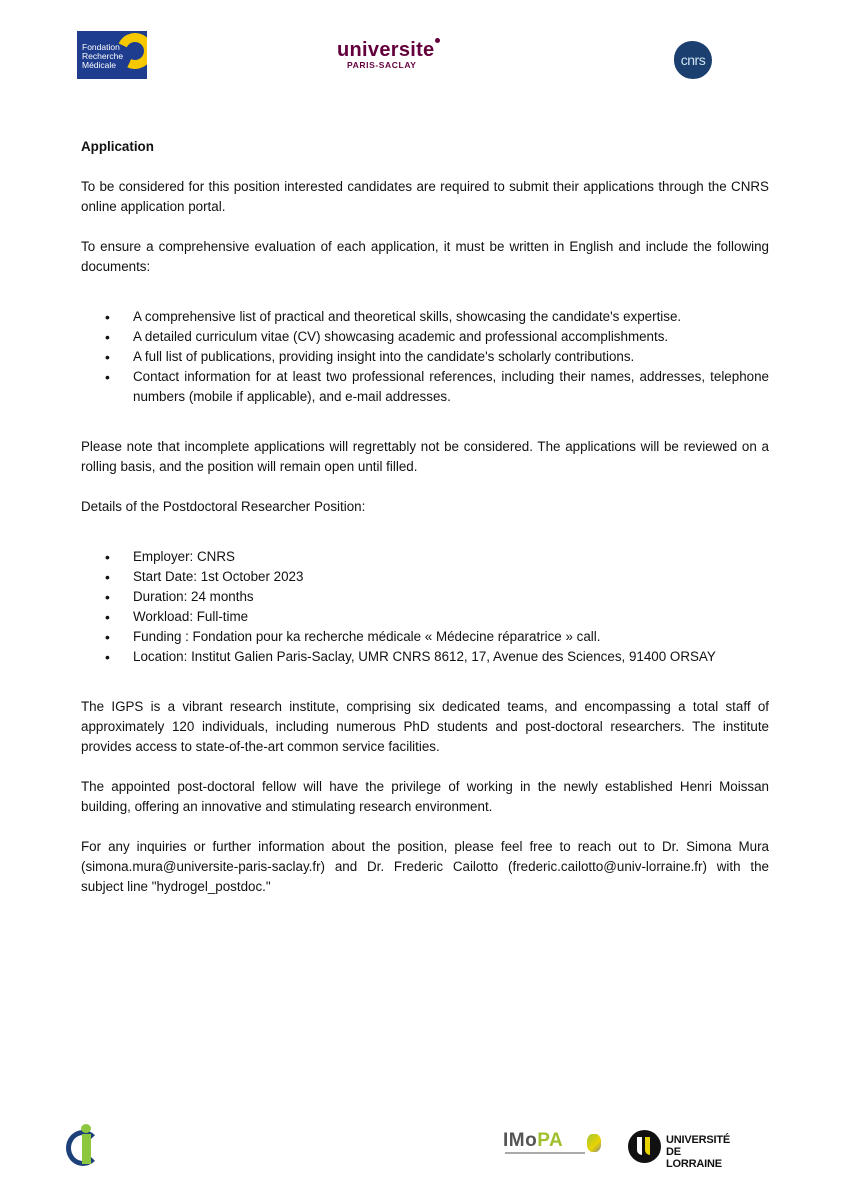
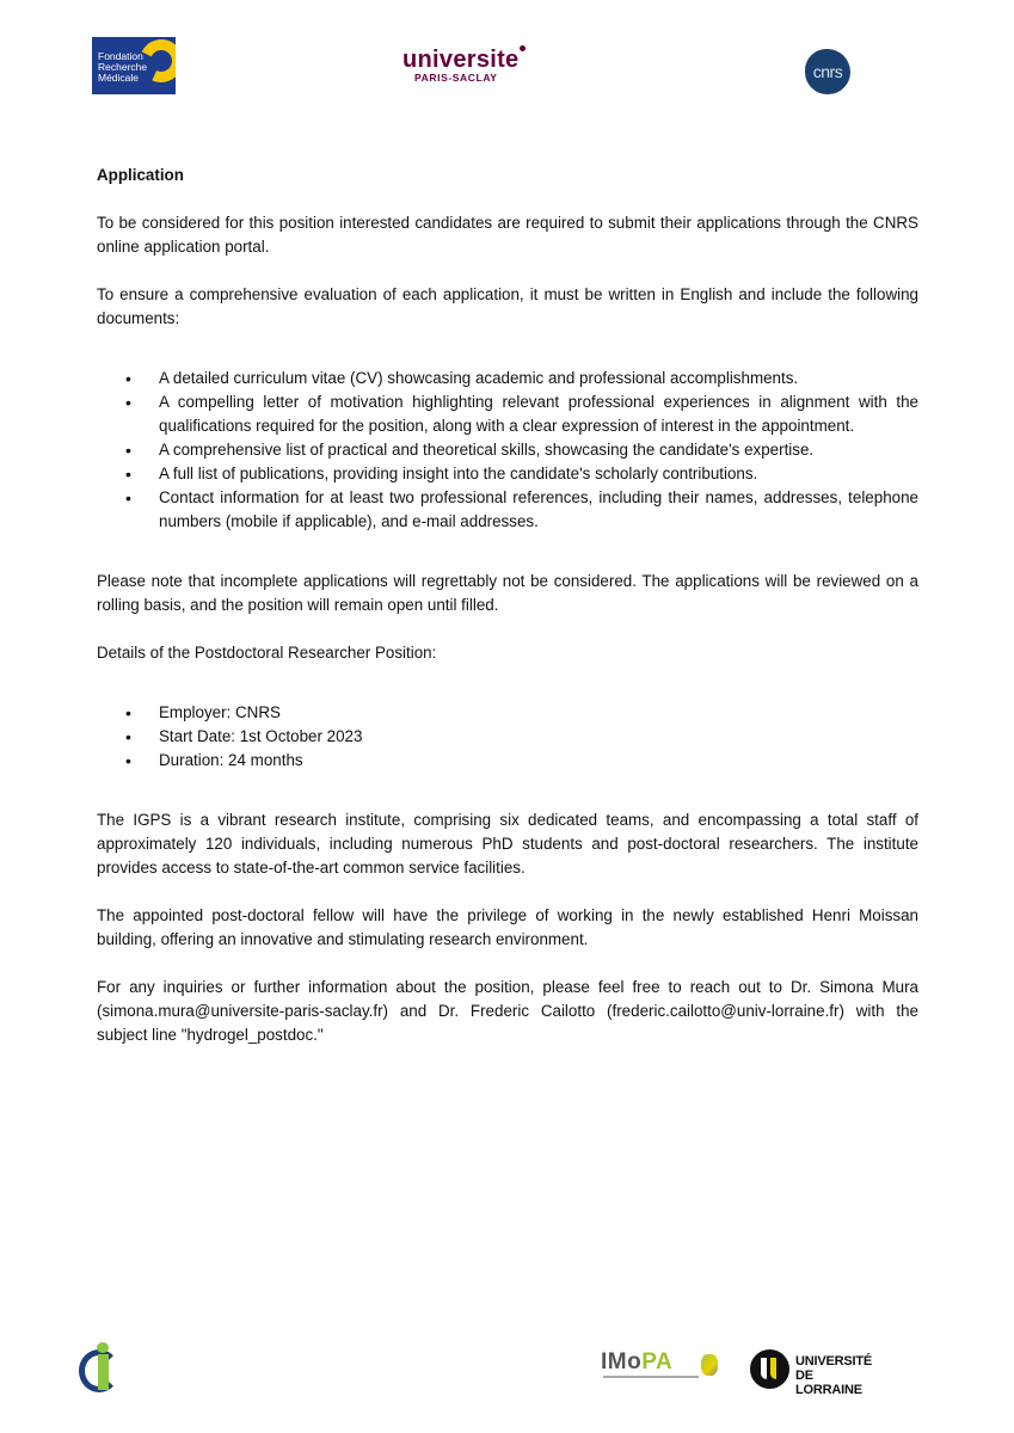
  Fondation
  Recherche
  Médicale
  universite
  PARIS-SACLAY
  cnrs
  Application
  To be considered for this position interested candidates are required to submit their applications through the CNRS online application portal.
  To ensure a comprehensive evaluation of each application, it must be written in English and include the following documents:
- A comprehensive list of practical and theoretical skills, showcasing the candidate's expertise.
+ A detailed curriculum vitae (CV) showcasing academic and professional accomplishments.
+ A compelling letter of motivation highlighting relevant professional experiences in alignment with the qualifications required for the position, along with a clear expression of interest in the appointment.
- A detailed curriculum vitae (CV) showcasing academic and professional accomplishments.
+ A comprehensive list of practical and theoretical skills, showcasing the candidate's expertise.
  A full list of publications, providing insight into the candidate's scholarly contributions.
  Contact information for at least two professional references, including their names, addresses, telephone numbers (mobile if applicable), and e-mail addresses.
  Please note that incomplete applications will regrettably not be considered. The applications will be reviewed on a rolling basis, and the position will remain open until filled.
  Details of the Postdoctoral Researcher Position:
  Employer: CNRS
  Start Date: 1st October 2023
  Duration: 24 months
- Workload: Full-time
- Funding : Fondation pour ka recherche médicale « Médecine réparatrice » call.
- Location: Institut Galien Paris-Saclay, UMR CNRS 8612, 17, Avenue des Sciences, 91400 ORSAY
  The IGPS is a vibrant research institute, comprising six dedicated teams, and encompassing a total staff of approximately 120 individuals, including numerous PhD students and post-doctoral researchers. The institute provides access to state-of-the-art common service facilities.
  The appointed post-doctoral fellow will have the privilege of working in the newly established Henri Moissan building, offering an innovative and stimulating research environment.
  For any inquiries or further information about the position, please feel free to reach out to Dr. Simona Mura (simona.mura@universite-paris-saclay.fr) and Dr. Frederic Cailotto (frederic.cailotto@univ-lorraine.fr) with the subject line "hydrogel_postdoc."
  IMoPA
  UNIVERSITÉ
  DE LORRAINE
